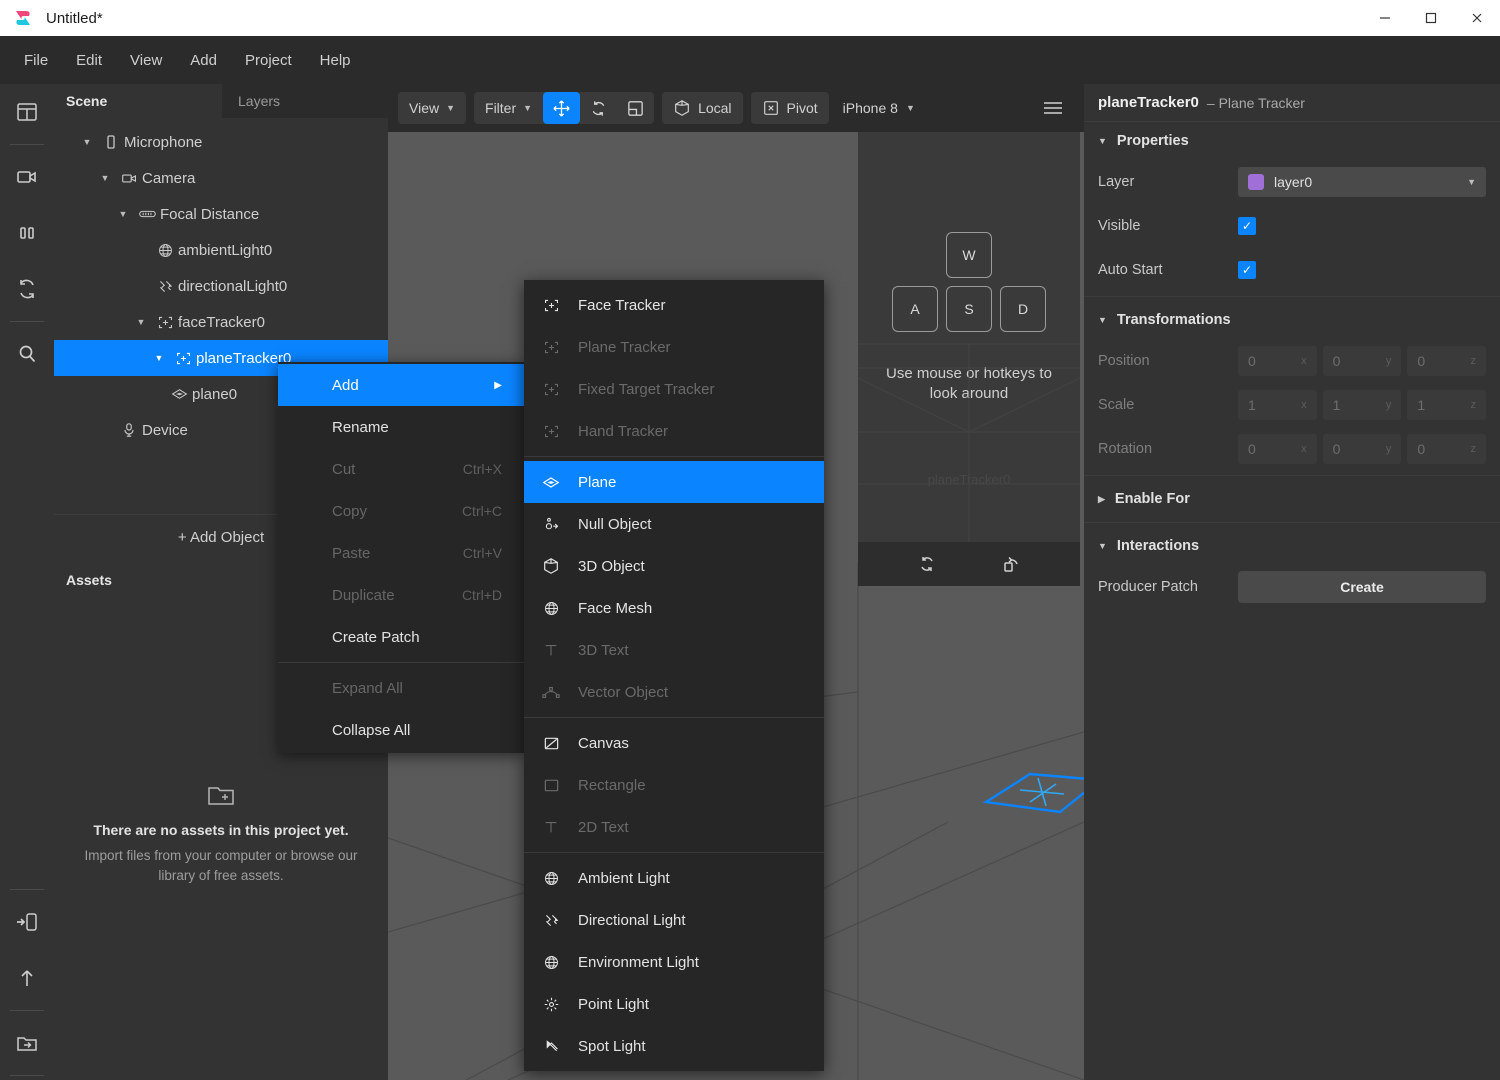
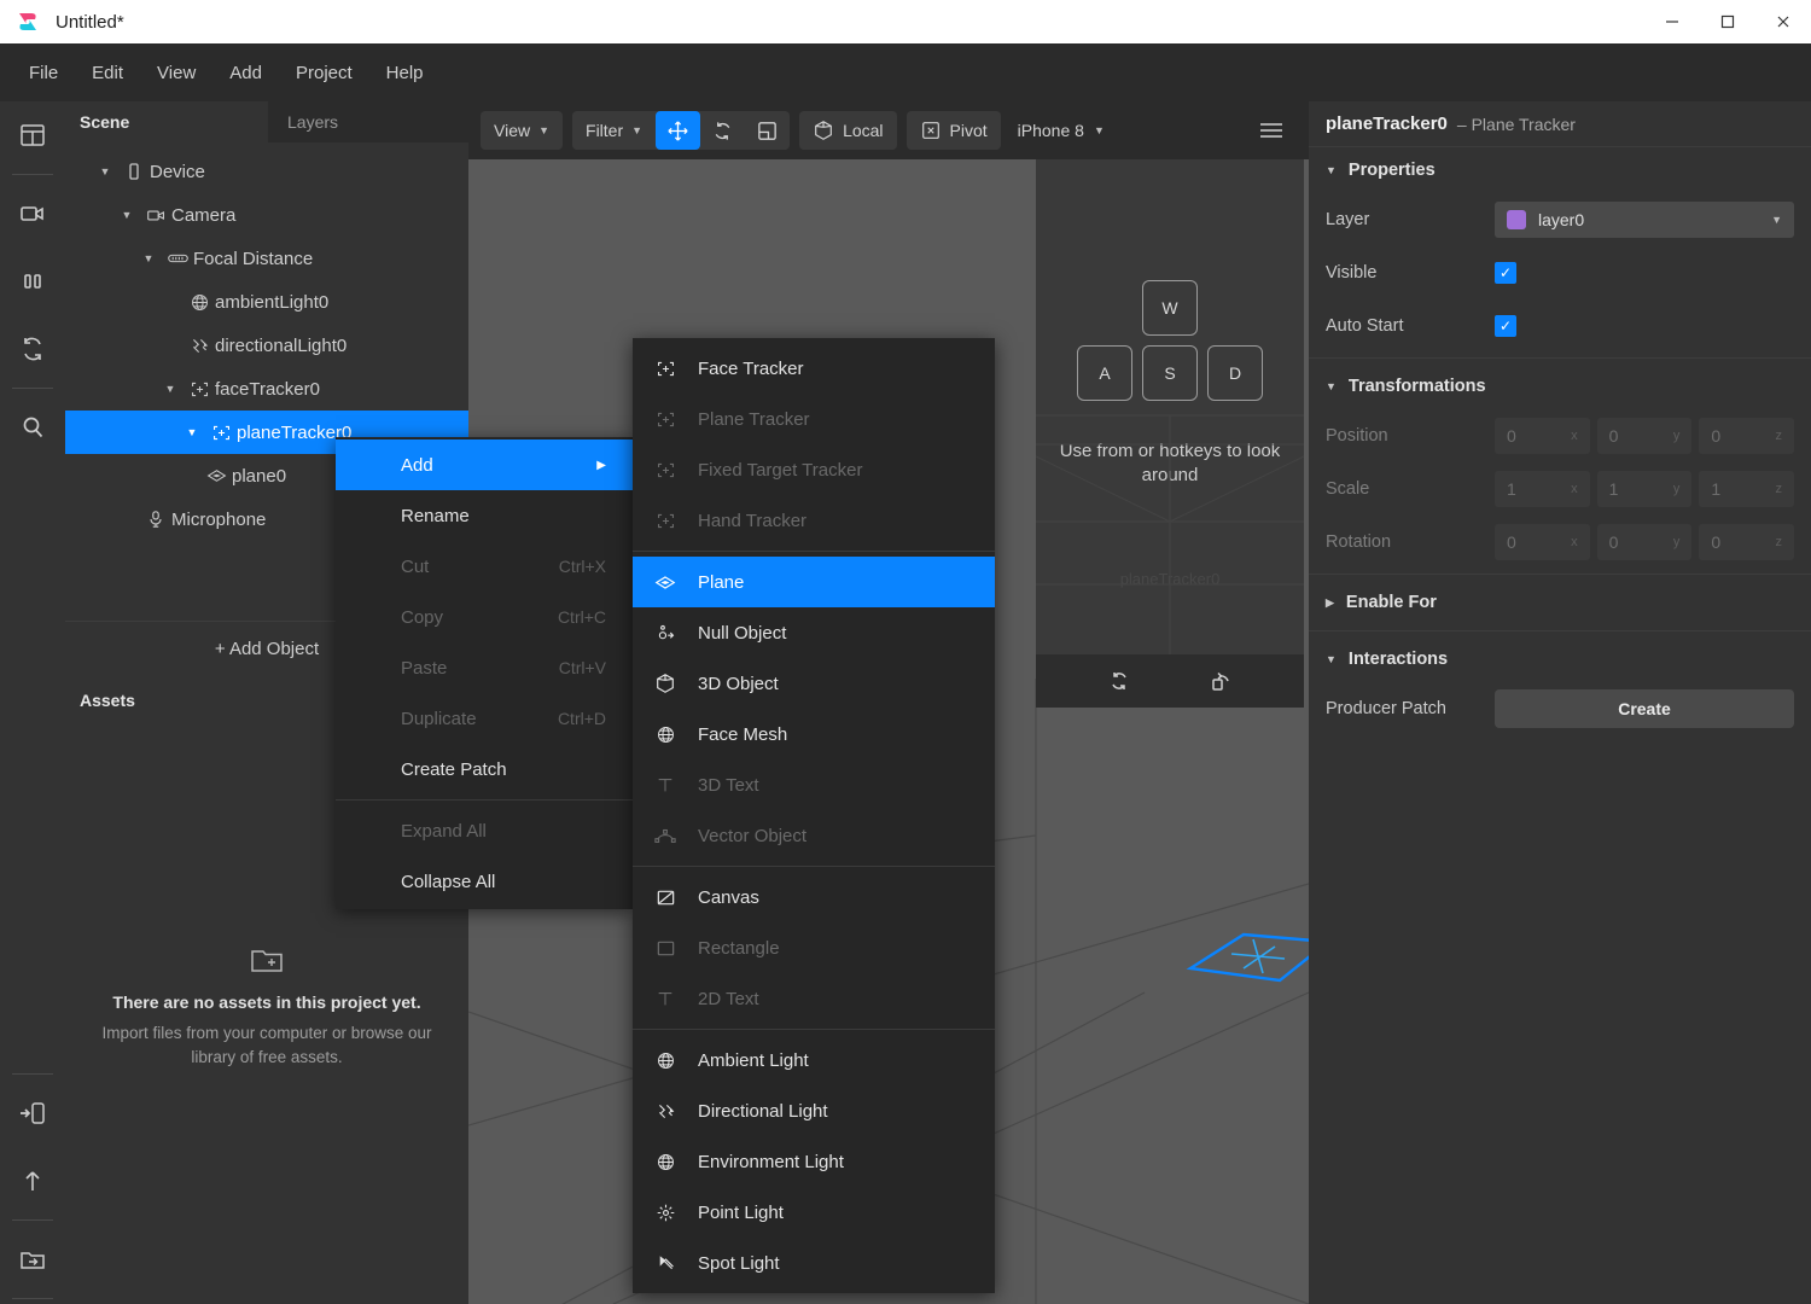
  Untitled*
  File
  Edit
  View
  Add
  Project
  Help
  Scene
  Layers
  ▼
- Microphone
+ Device
  ▼
  Camera
  ▼
  Focal Distance
  ambientLight0
  directionalLight0
  ▼
  faceTracker0
  ▼
  planeTracker0
  plane0
- Device
+ Microphone
  + Add Object
  Assets
  There are no assets in this project yet.
  Import files from your computer or browse our library of free assets.
  View
  ▼
  Filter
  ▼
  Local
  Pivot
  iPhone 8
  ▼
  W
  A
  S
  D
- Use mouse or hotkeys to look around
+ Use from or hotkeys to look around
  planeTracker0
  – Plane Tracker
  ▼
  Properties
  Layer
  layer0
  ▼
  Visible
  ✓
  Auto Start
  ✓
  ▼
  Transformations
  Position
  0
  x
  0
  y
  0
  z
  Scale
  1
  x
  1
  y
  1
  z
  Rotation
  0
  x
  0
  y
  0
  z
  ▶
  Enable For
  ▼
  Interactions
  Producer Patch
  Create
  Add
  ▶
  Rename
  Cut
  Ctrl+X
  Copy
  Ctrl+C
  Paste
  Ctrl+V
  Duplicate
  Ctrl+D
  Create Patch
  Expand All
  Collapse All
  Face Tracker
  Plane Tracker
  Fixed Target Tracker
  Hand Tracker
  Plane
  Null Object
  3D Object
  Face Mesh
  3D Text
  Vector Object
  Canvas
  Rectangle
  2D Text
  Ambient Light
  Directional Light
  Environment Light
  Point Light
  Spot Light
